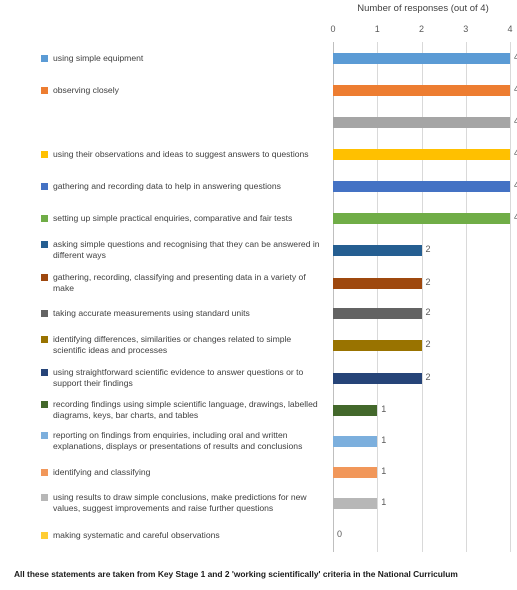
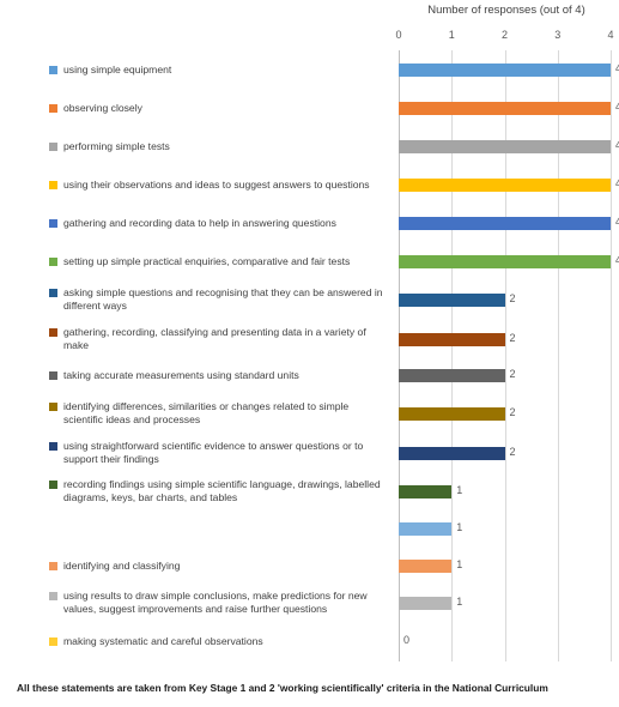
  Number of responses (out of 4)
  0
  1
  2
  3
  4
  2
  2
  2
  2
  2
  1
  1
  1
  1
  0
  using simple equipment
  observing closely
+ performing simple tests
  using their observations and ideas to suggest answers to questions
  gathering and recording data to help in answering questions
  setting up simple practical enquiries, comparative and fair tests
  asking simple questions and recognising that they can be answered in different ways
  gathering, recording, classifying and presenting data in a variety of make
  taking accurate measurements using standard units
  identifying differences, similarities or changes related to simple scientific ideas and processes
  using straightforward scientific evidence to answer questions or to support their findings
  recording findings using simple scientific language, drawings, labelled diagrams, keys, bar charts, and tables
- reporting on findings from enquiries, including oral and written explanations, displays or presentations of results and conclusions
  identifying and classifying
  using results to draw simple conclusions, make predictions for new values, suggest improvements and raise further questions
  making systematic and careful observations
  All these statements are taken from Key Stage 1 and 2 'working scientifically' criteria in the National Curriculum
